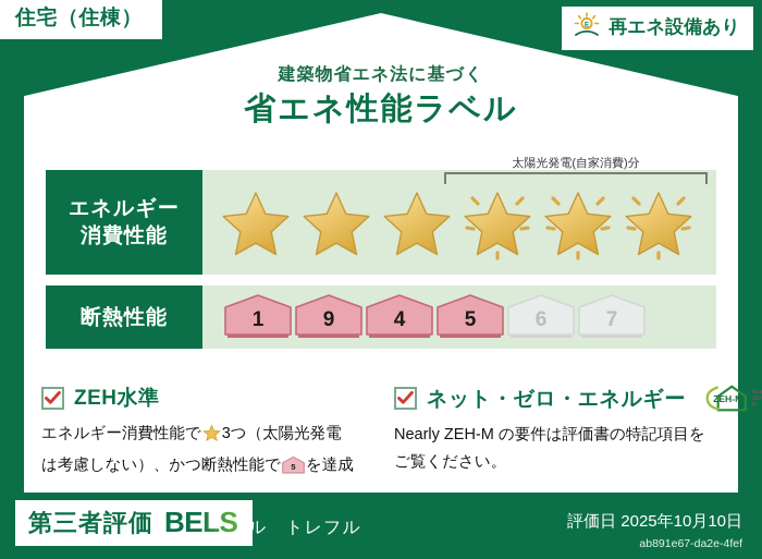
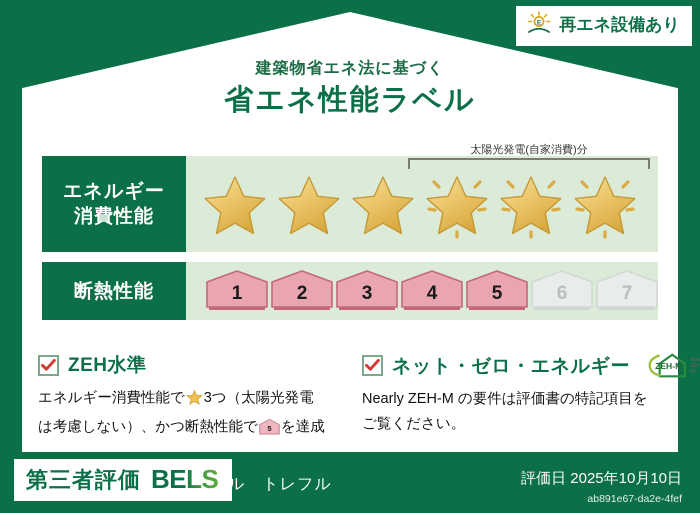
- 住宅（住棟）
  再エネ設備あり
  建築物省エネ法に基づく
  省エネ性能ラベル
  エネルギー
  消費性能
  太陽光発電(自家消費)分
  断熱性能
  1
- 9
+ 2
+ 3
  4
  5
  6
  7
  ZEH水準
  エネルギー消費性能で 3つ（太陽光発電
  は考慮しない）、かつ断熱性能で
  5
  を達成
  ネット・ゼロ・エネルギー
  ZEH-M
  Nearly ZEH-M の要件は評価書の特記項目をご覧ください。
  第三者評価
  BELS
  ル トレフル
  評価日 2025年10月10日
  ab891e67-da2e-4fef
